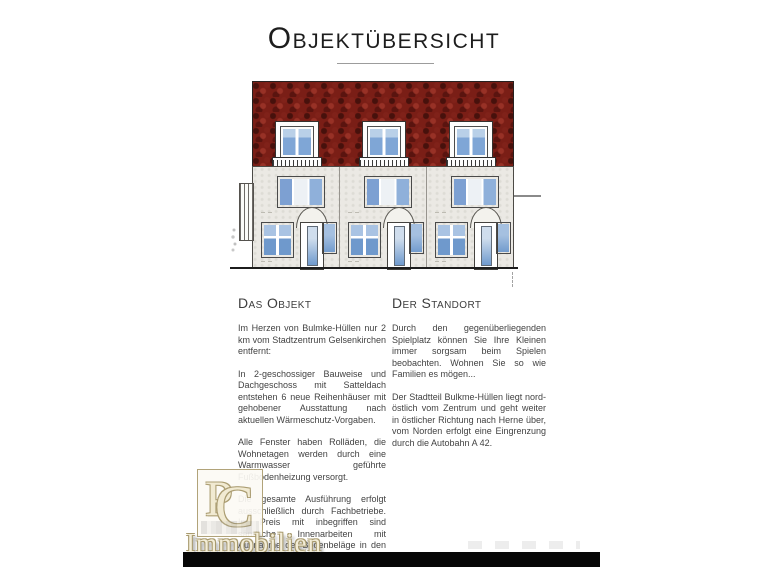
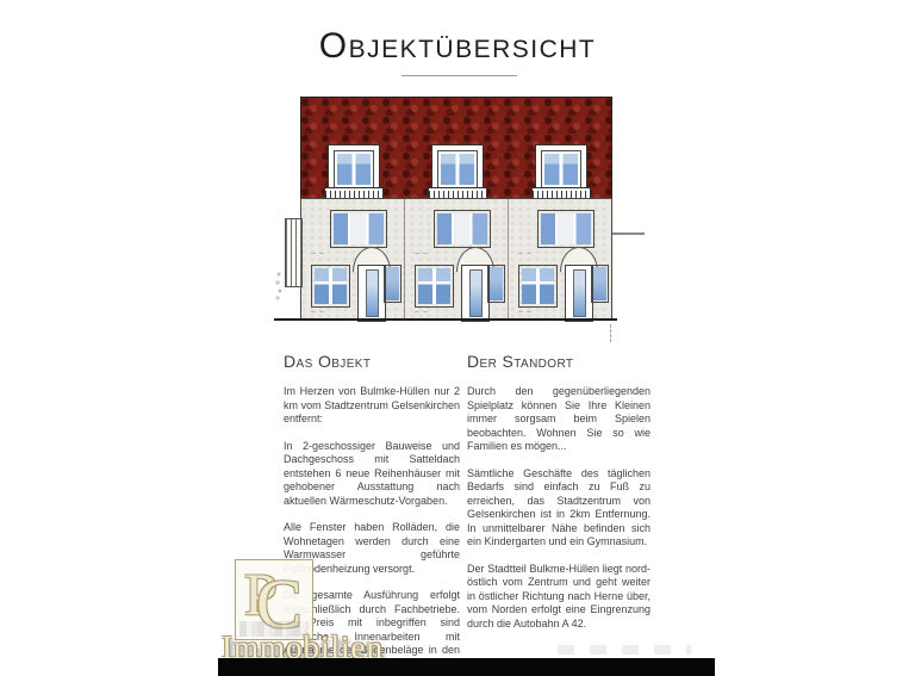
  Objektübersicht
  Das Objekt
  Im Herzen von Bulmke-Hüllen nur 2 km vom Stadtzentrum Gelsenkirchen entfernt:
  In 2-geschossiger Bauweise und Dachgeschoss mit Satteldach entstehen 6 neue Reihenhäuser mit gehobener Ausstattung nach aktuellen Wärmeschutz-Vorgaben.
  Alle Fenster haben Rolläden, die Wohnetagen werden durch eine Warmwasser geführte denheizung versorgt.
  Der Standort
  Durch den gegenüberliegenden Spielplatz können Sie Ihre Kleinen immer sorgsam beim Spielen beobachten. Wohnen Sie so wie Familien es mögen...
+ Sämtliche Geschäfte des täglichen Bedarfs sind einfach zu Fuß zu erreichen, das Stadtzentrum von Gelsenkirchen ist in 2km Entfernung. In unmittelbarer Nähe befinden sich ein Kindergarten und ein Gymnasium.
  Der Stadtteil Bulkme-Hüllen liegt nord-östlich vom Zentrum und geht weiter in östlicher Richtung nach Herne über, vom Norden erfolgt eine Eingrenzung durch die Autobahn A 42.
  P
  C
  Immobilien
